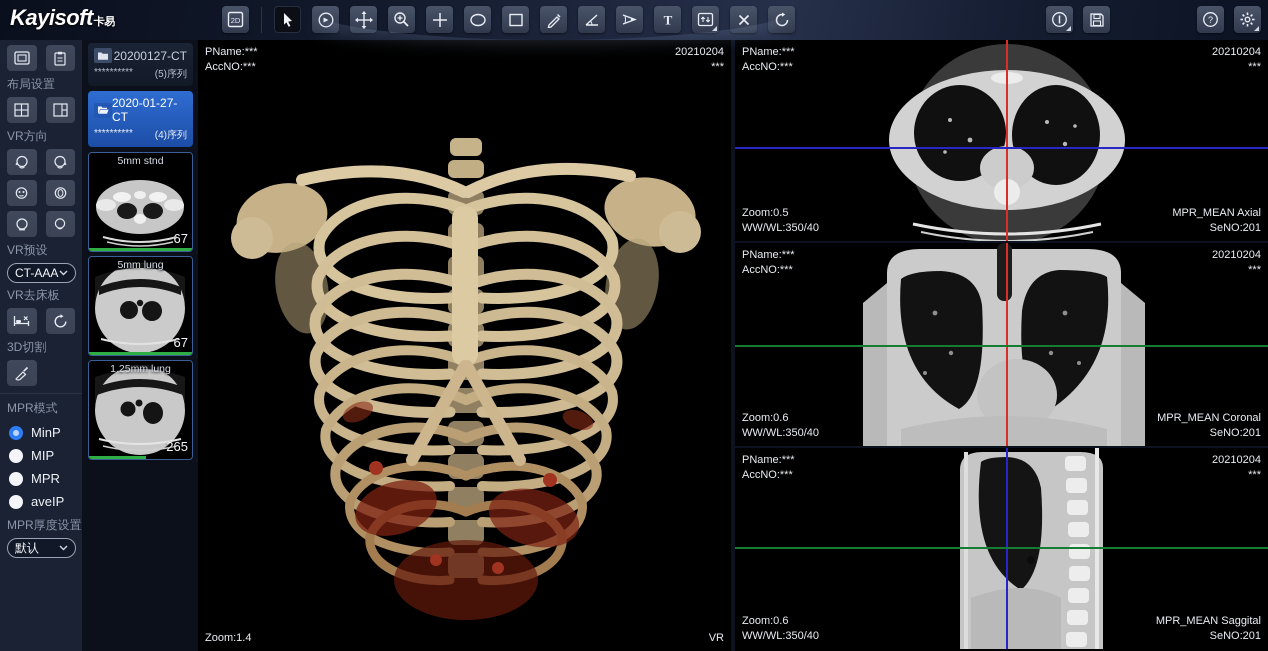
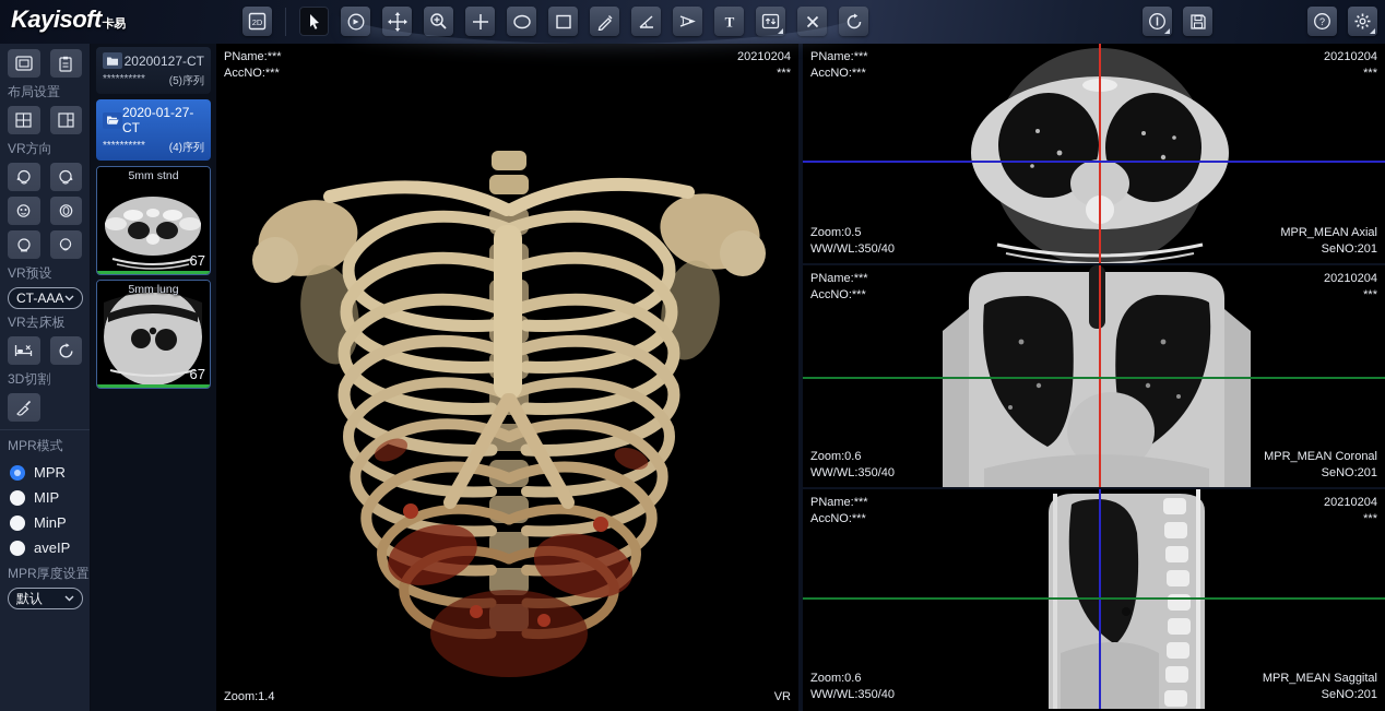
  Kayisoft卡易
  2D
  T
  ?
  布局设置
  VR方向
  VR预设
  CT-AAA
  VR去床板
  3D切割
  MPR模式
- MinP
+ MPR
  MIP
- MPR
+ MinP
  aveIP
  MPR厚度设置
  默认
  20200127-CT
  **********
  (5)序列
  2020-01-27-CT
  **********
  (4)序列
  5mm stnd
  67
  5mm lung
  67
- 1.25mm lung
- 265
  PName:***
  AccNO:***
  20210204
  ***
  Zoom:1.4
  VR
  PName:***
  AccNO:***
  20210204
  ***
  Zoom:0.5
  WW/WL:350/40
  MPR_MEAN Axial
  SeNO:201
  PName:***
  AccNO:***
  20210204
  ***
  Zoom:0.6
  WW/WL:350/40
  MPR_MEAN Coronal
  SeNO:201
  PName:***
  AccNO:***
  20210204
  ***
  Zoom:0.6
  WW/WL:350/40
  MPR_MEAN Saggital
  SeNO:201
